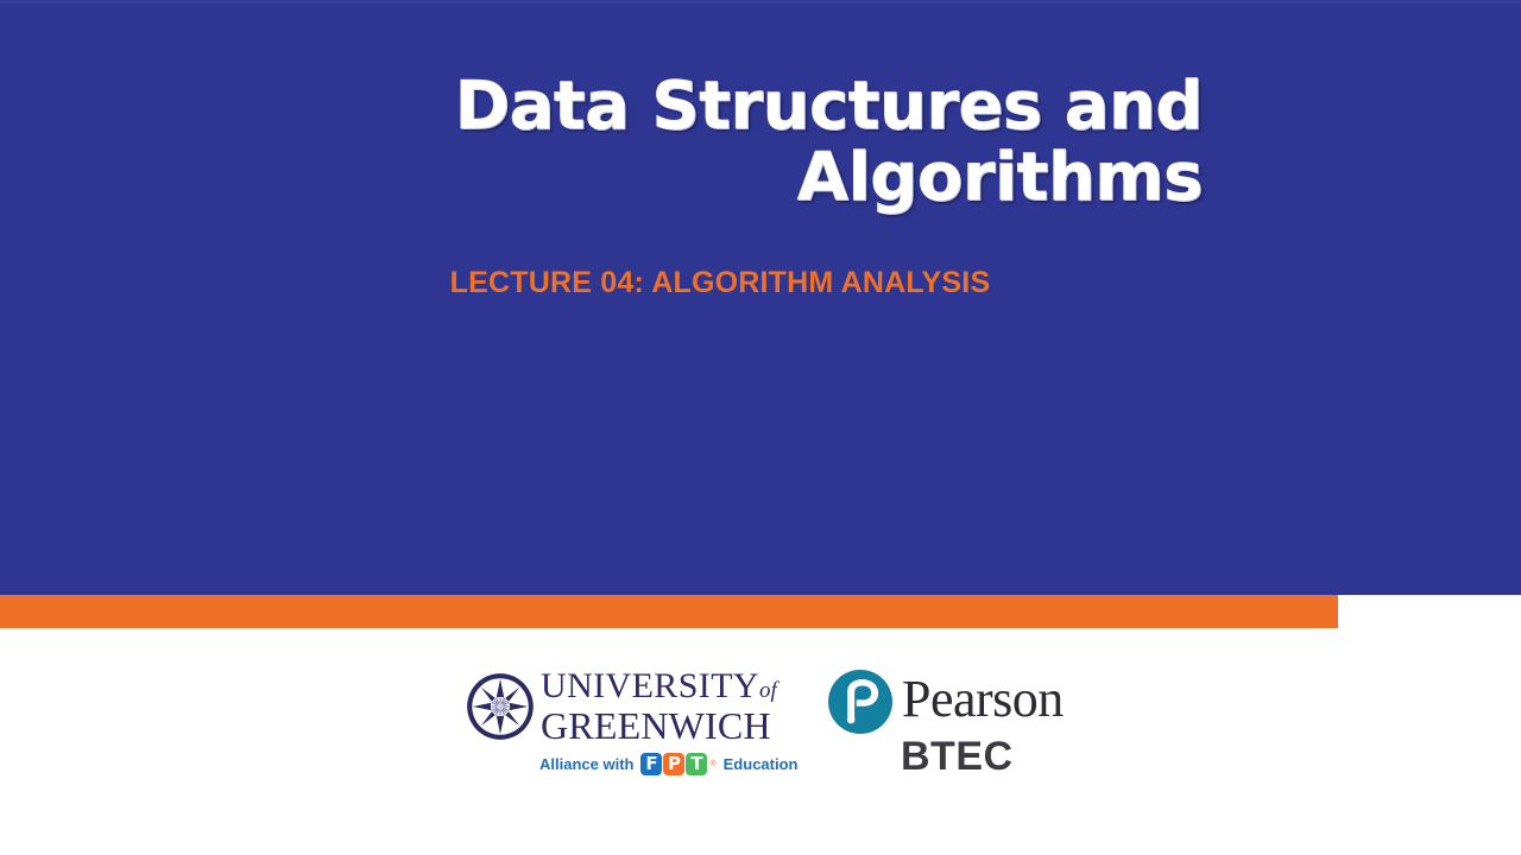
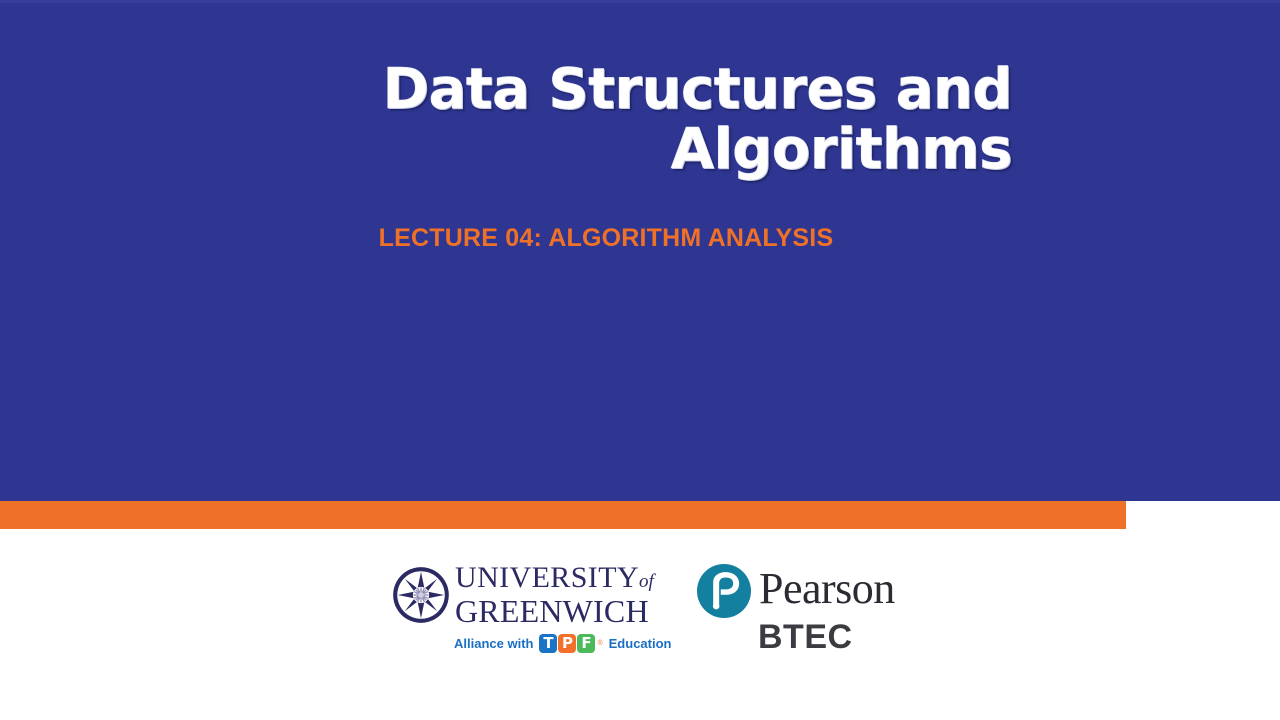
  Data Structures and
  Algorithms
  LECTURE 04: ALGORITHM ANALYSIS
  UNIVERSITYof
  GREENWICH
  Alliance with
- F
+ T
  P
- T
+ F
  Education
  Pearson
  BTEC
